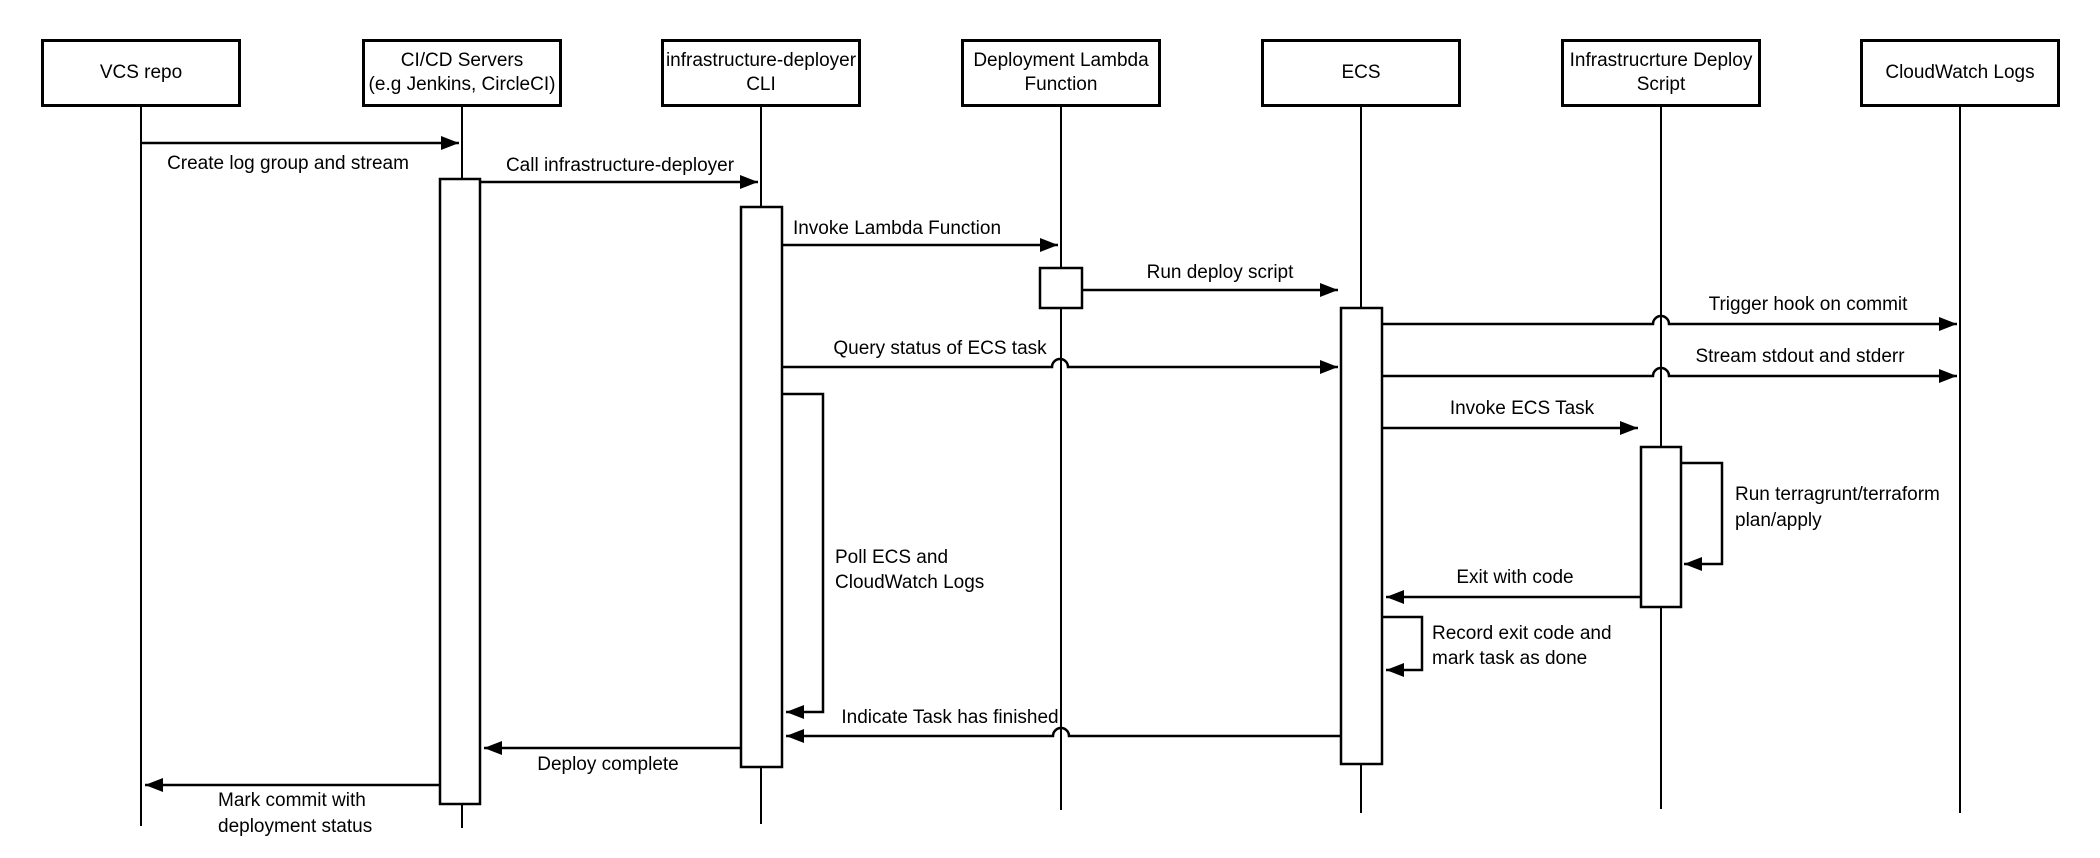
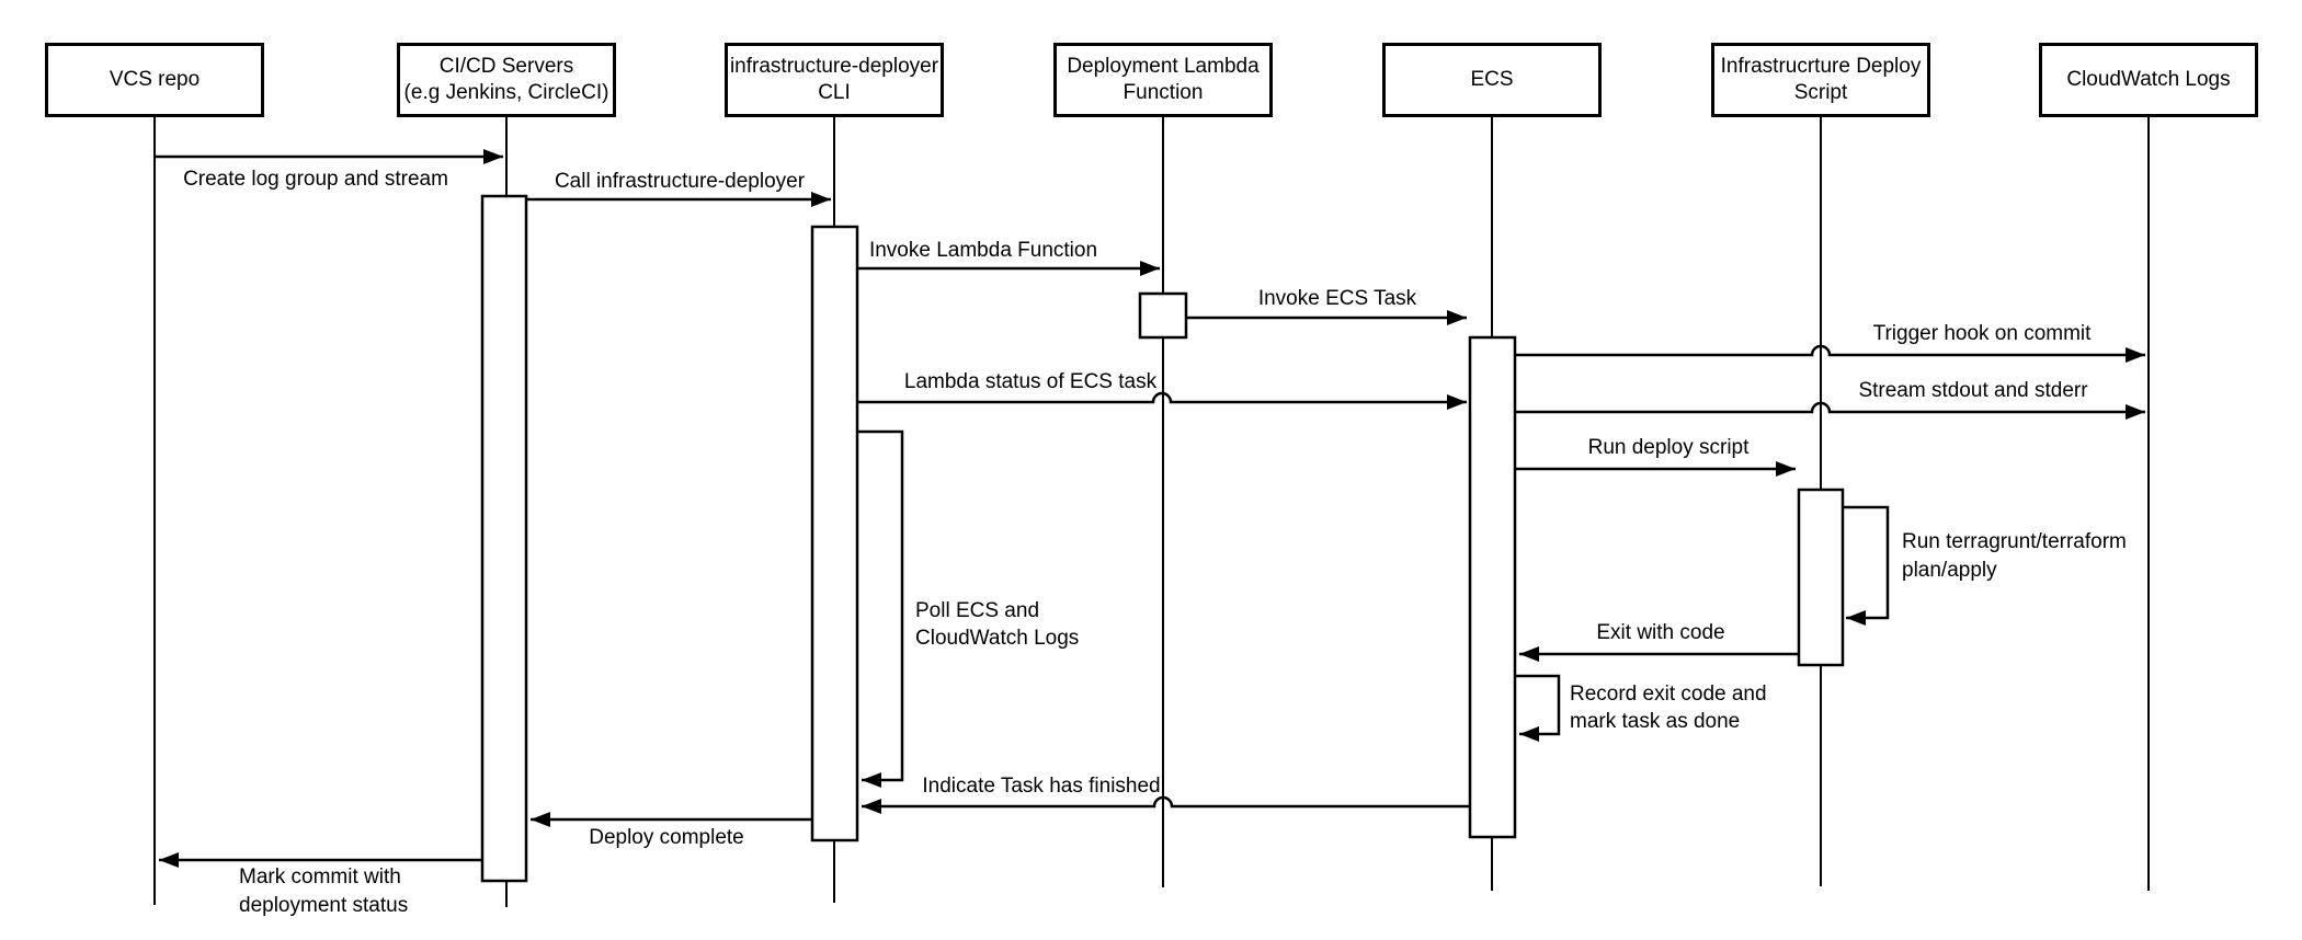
  VCS repo
  CI/CD Servers
  (e.g Jenkins, CircleCI)
  infrastructure-deployer
  CLI
  Deployment Lambda
  Function
  ECS
  Infrastrucrture Deploy
  Script
  CloudWatch Logs
  Create log group and stream
  Call infrastructure-deployer
  Invoke Lambda Function
- Run deploy script
+ Invoke ECS Task
  Trigger hook on commit
- Query status of ECS task
+ Lambda status of ECS task
  Stream stdout and stderr
- Invoke ECS Task
+ Run deploy script
  Run terragrunt/terraform
  plan/apply
  Exit with code
  Record exit code and
  mark task as done
  Poll ECS and
  CloudWatch Logs
  Indicate Task has finished
  Deploy complete
  Mark commit with
  deployment status
